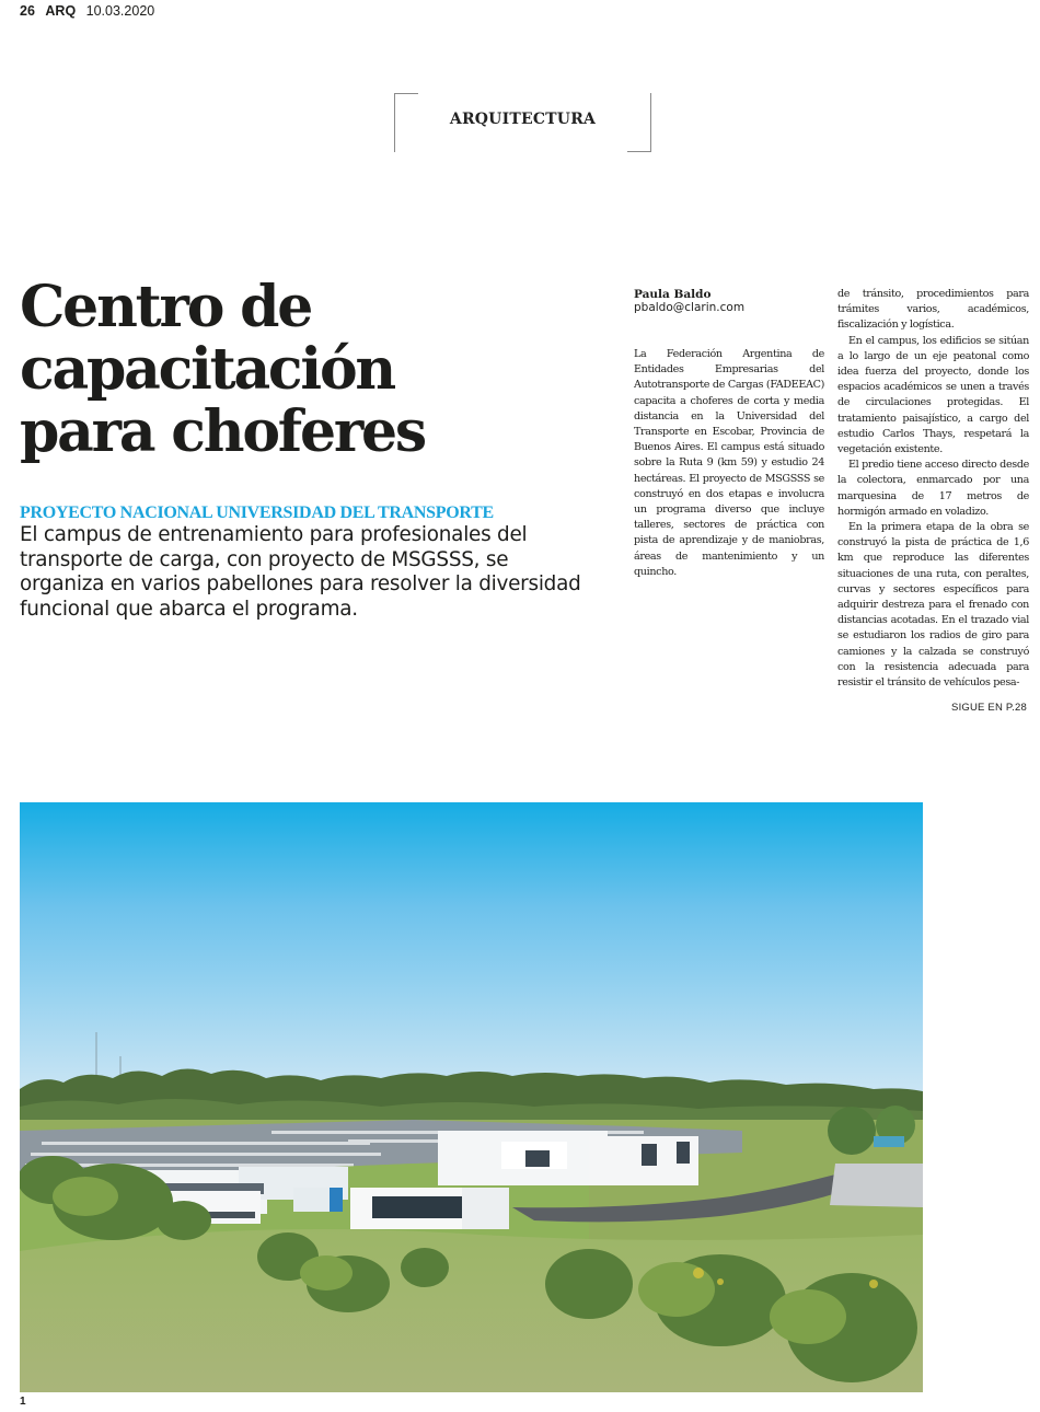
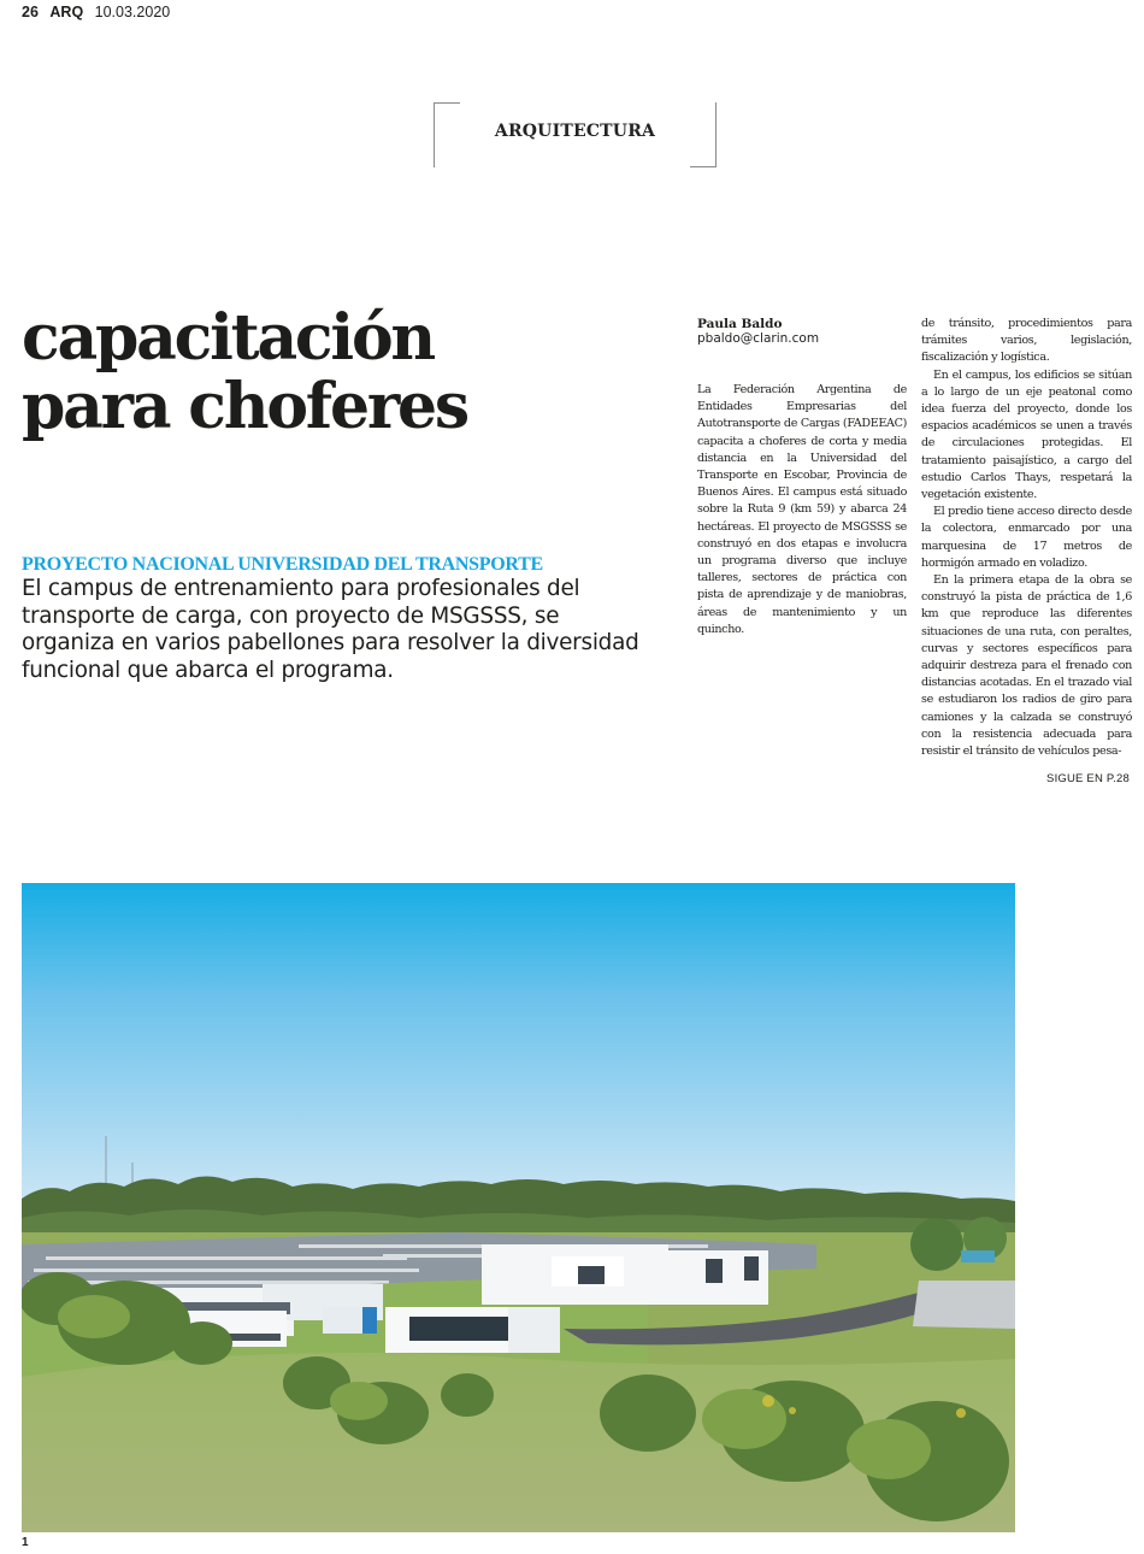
  26 ARQ 10.03.2020
  ARQUITECTURA
- Centro de
  capacitación
  para choferes
  PROYECTO NACIONAL UNIVERSIDAD DEL TRANSPORTE
  El campus de entrenamiento para profesionales del transporte de carga, con proyecto de MSGSSS, se organiza en varios pabellones para resolver la diversidad funcional que abarca el programa.
  Paula Baldo
  pbaldo@clarin.com
- La Federación Argentina de Entidades Empresarias del Autotransporte de Cargas (FADEEAC) capacita a choferes de corta y media distancia en la Universidad del Transporte en Escobar, Provincia de Buenos Aires. El campus está situado sobre la Ruta 9 (km 59) y estudio 24 hectáreas. El proyecto de MSGSSS se construyó en dos etapas e involucra un programa diverso que incluye talleres, sectores de práctica con pista de aprendizaje y de maniobras, áreas de mantenimiento y un quincho.
+ La Federación Argentina de Entidades Empresarias del Autotransporte de Cargas (FADEEAC) capacita a choferes de corta y media distancia en la Universidad del Transporte en Escobar, Provincia de Buenos Aires. El campus está situado sobre la Ruta 9 (km 59) y abarca 24 hectáreas. El proyecto de MSGSSS se construyó en dos etapas e involucra un programa diverso que incluye talleres, sectores de práctica con pista de aprendizaje y de maniobras, áreas de mantenimiento y un quincho.
- de tránsito, procedimientos para trámites varios, académicos, fiscalización y logística.
+ de tránsito, procedimientos para trámites varios, legislación, fiscalización y logística.
  En el campus, los edificios se sitúan a lo largo de un eje peatonal como idea fuerza del proyecto, donde los espacios académicos se unen a través de circulaciones protegidas. El tratamiento paisajístico, a cargo del estudio Carlos Thays, respetará la vegetación existente.
  El predio tiene acceso directo desde la colectora, enmarcado por una marquesina de 17 metros de hormigón armado en voladizo.
  En la primera etapa de la obra se construyó la pista de práctica de 1,6 km que reproduce las diferentes situaciones de una ruta, con peraltes, curvas y sectores específicos para adquirir destreza para el frenado con distancias acotadas. En el trazado vial se estudiaron los radios de giro para camiones y la calzada se construyó con la resistencia adecuada para resistir el tránsito de vehículos pesa-
  SIGUE EN P.28
  1
